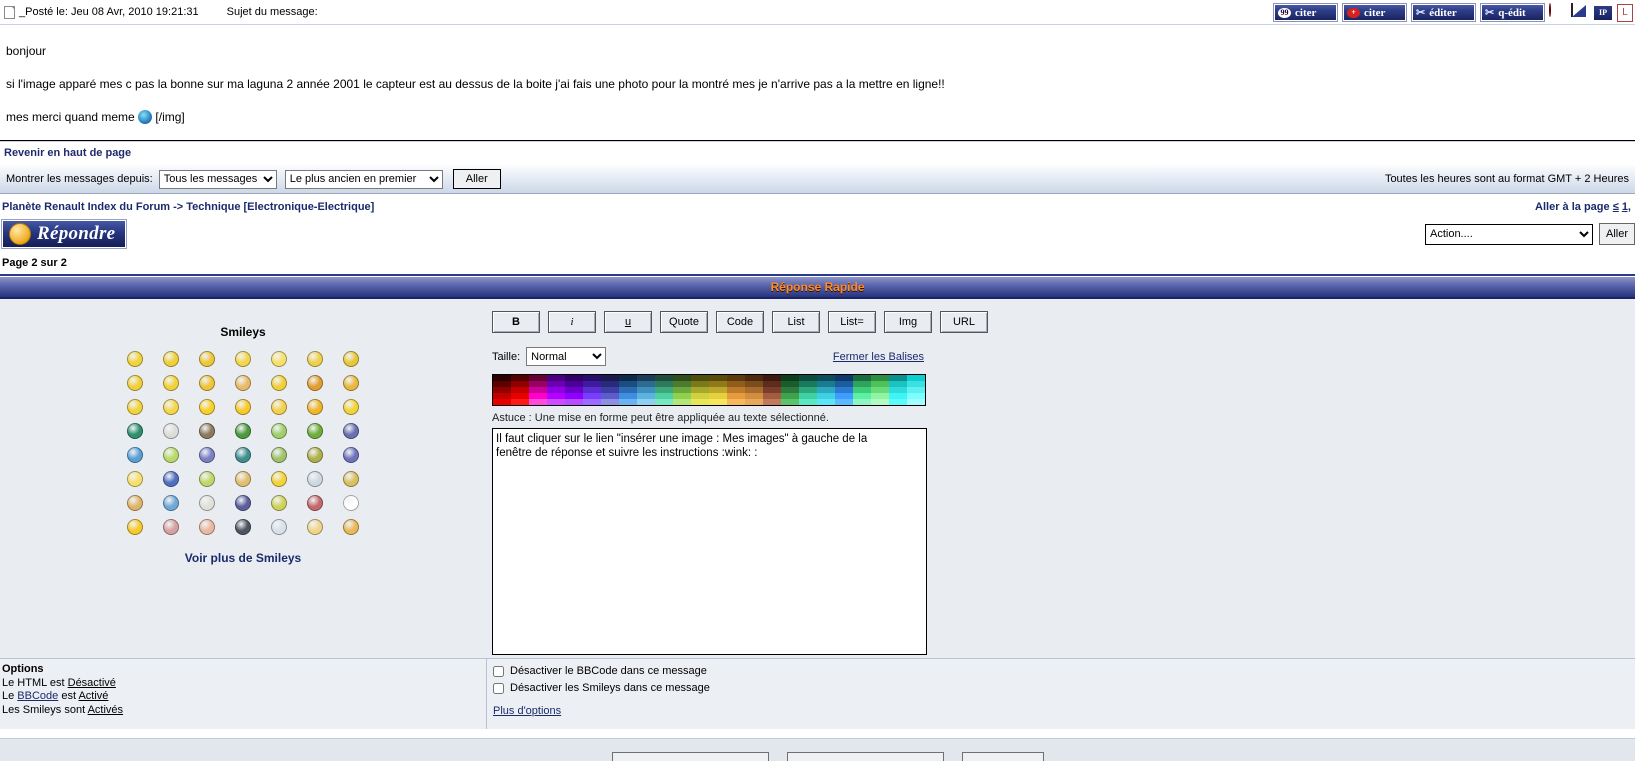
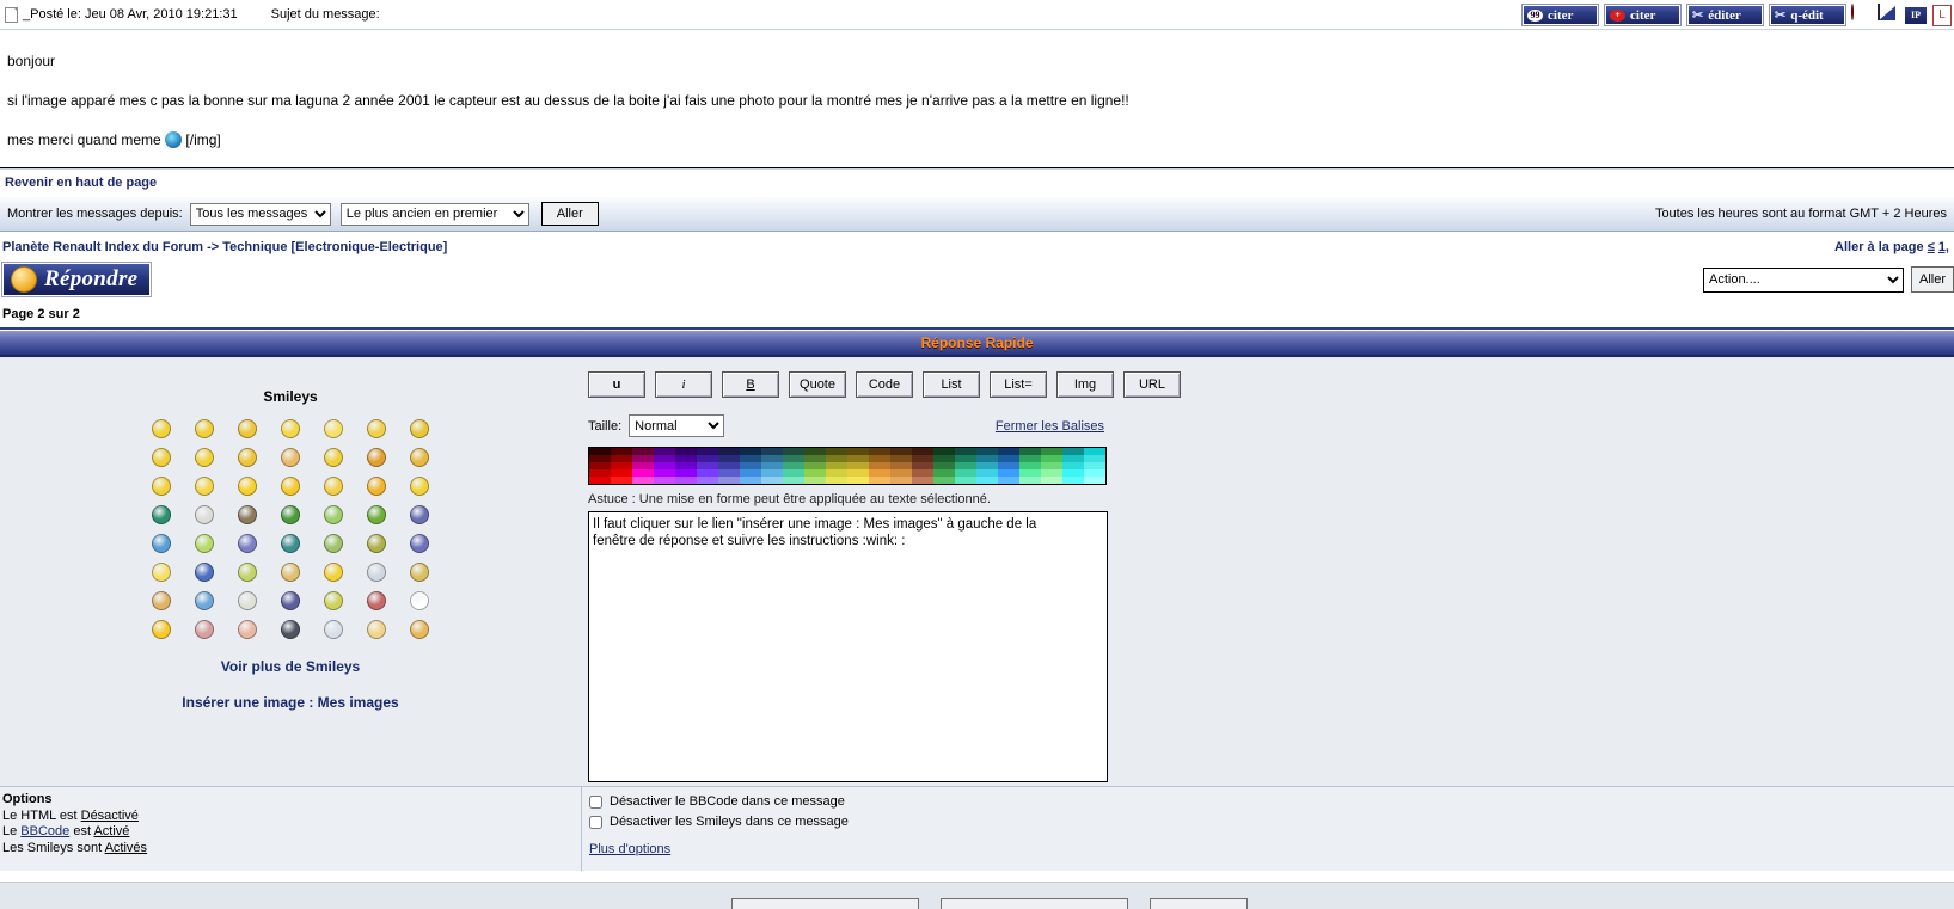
  _Posté le: Jeu 08 Avr, 2010 19:21:31
  Sujet du message:
  99
  citer
  +
  citer
  ✂
  éditer
  ✂
  q-édit
  IP
  L
  bonjour
  si l'image apparé mes c pas la bonne sur ma laguna 2 année 2001 le capteur est au dessus de la boite j'ai fais une photo pour la montré mes je n'arrive pas a la mettre en ligne!!
  mes merci quand meme [/img]
  Revenir en haut de page
  Montrer les messages depuis:
  Tous les messages
  Le plus ancien en premier
  Aller
  Toutes les heures sont au format GMT + 2 Heures
  Planète Renault Index du Forum -> Technique [Electronique-Electrique]
  Aller à la page ≤ 1,
  Répondre
  Action....
  Aller
  Page 2 sur 2
  Réponse Rapide
  Smileys
  Voir plus de Smileys
+ Insérer une image : Mes images
- B
+ u
  i
- u
+ B
  Quote
  Code
  List
  List=
  Img
  URL
  Taille:
  Normal
  Fermer les Balises
  Astuce : Une mise en forme peut être appliquée au texte sélectionné.
  Il faut cliquer sur le lien "insérer une image : Mes images" à gauche de la
  fenêtre de réponse et suivre les instructions :wink: :
  Options
  Le HTML est Désactivé
  Le BBCode est Activé
  Les Smileys sont Activés
  Désactiver le BBCode dans ce message
  Désactiver les Smileys dans ce message
  Plus d'options
